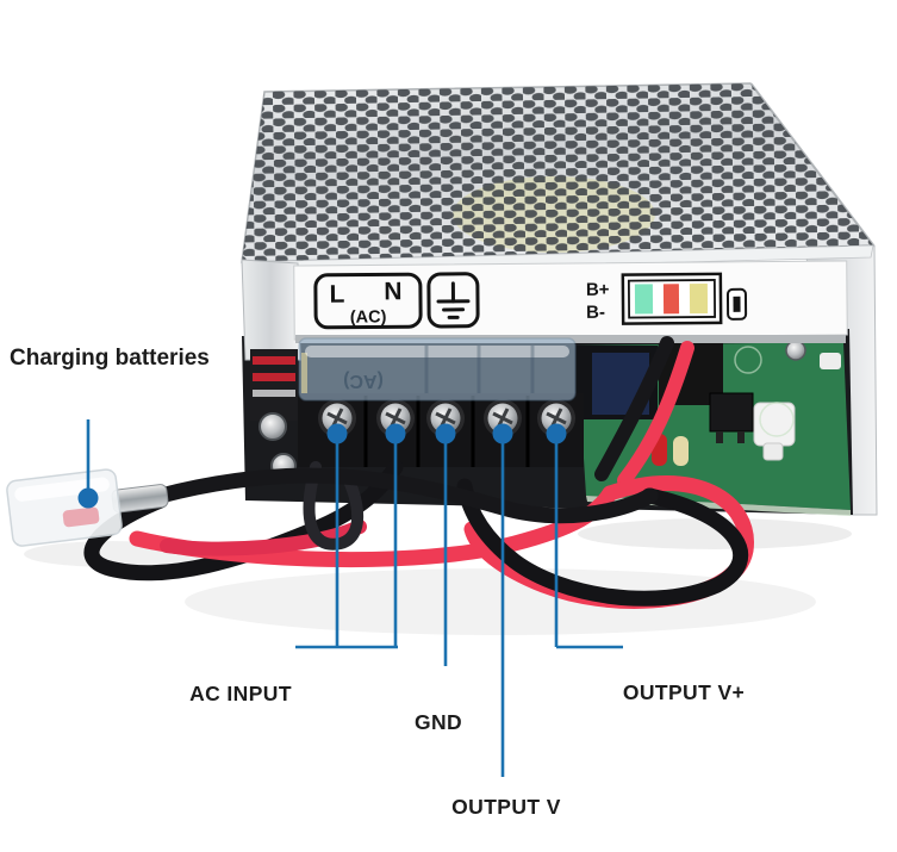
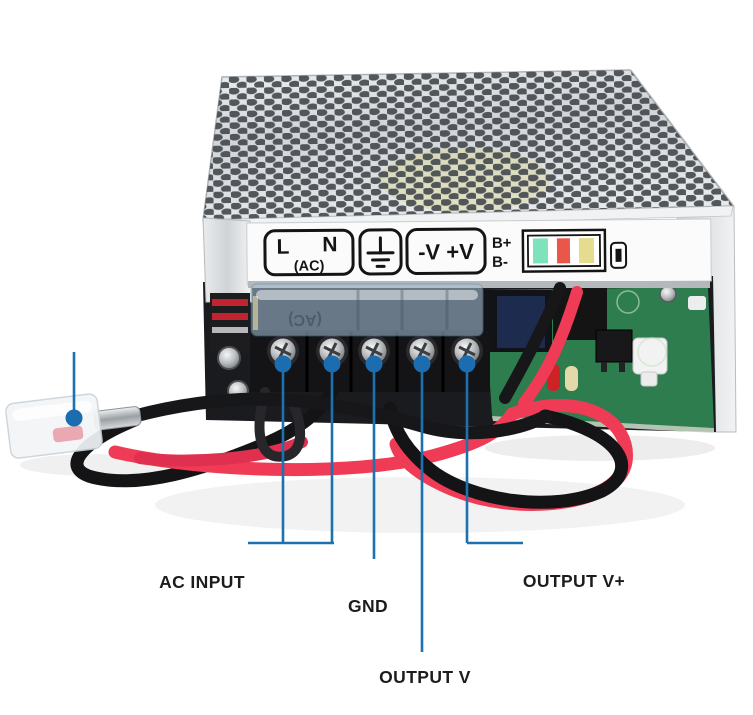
  L
  N
  (AC)
+ -V +V
  B+
  B-
- Charging batteries
  AC INPUT
  GND
  OUTPUT V+
  OUTPUT V
